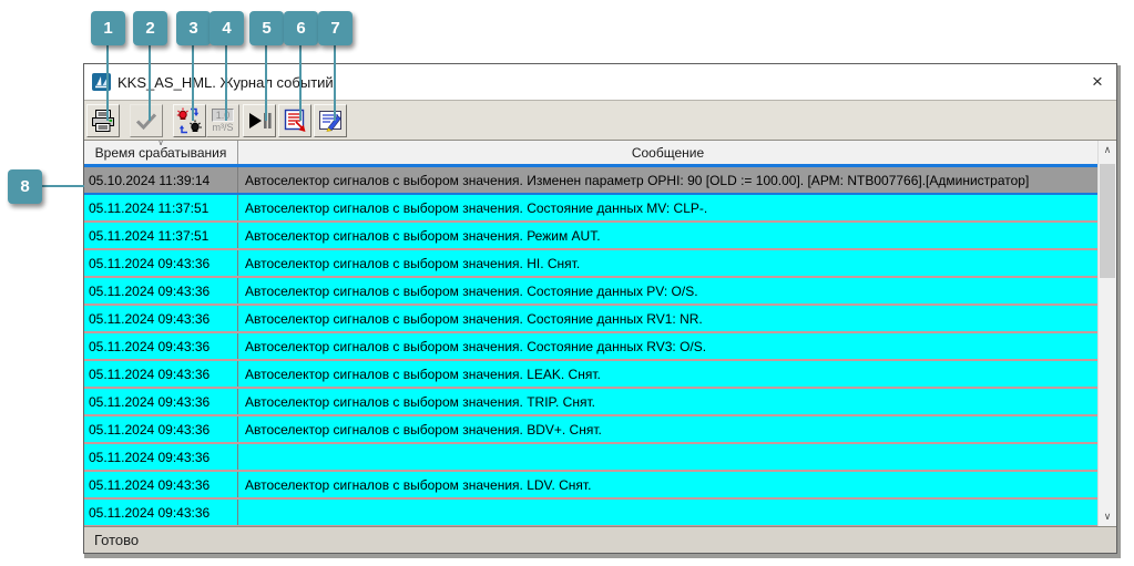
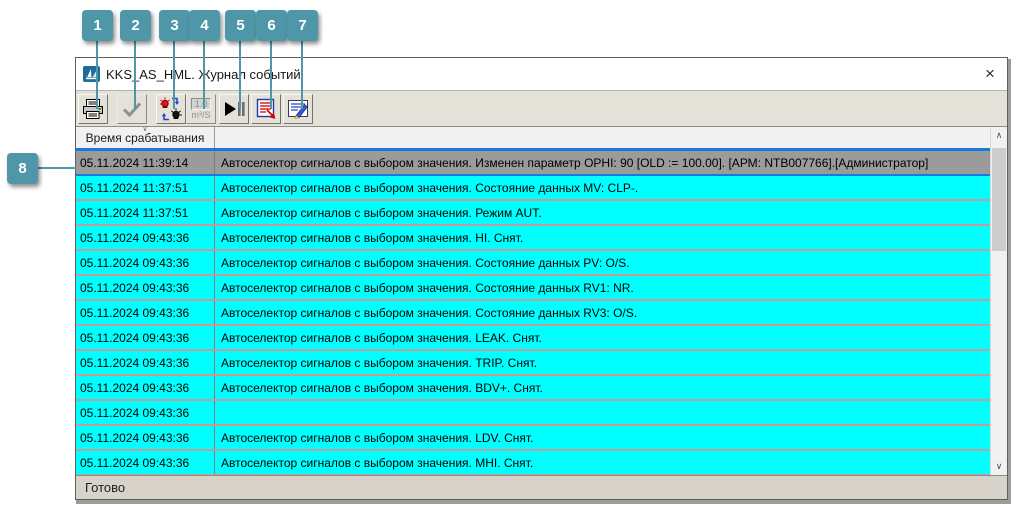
  1
  2
  3
  4
  5
  6
  7
  8
  KKSAS_HML.урнал событий
  ×
  m³/S
  ∨
  Время срабатывания
- Сообщение
- 05.10.2024 11:39:14
+ 05.11.2024 11:39:14
  Автоселектор сигналов с выбором значения. Изменен параметр OPHI: 90 [OLD := 100.00]. [АРМ: NTB007766].[Администратор]
  05.11.2024 11:37:51
  Автоселектор сигналов с выбором значения. Состояние данных MV: CLP-.
  05.11.2024 11:37:51
  Автоселектор сигналов с выбором значения. Режим AUT.
  05.11.2024 09:43:36
  Автоселектор сигналов с выбором значения. HI. Снят.
  05.11.2024 09:43:36
  Автоселектор сигналов с выбором значения. Состояние данных PV: O/S.
  05.11.2024 09:43:36
  Автоселектор сигналов с выбором значения. Состояние данных RV1: NR.
  05.11.2024 09:43:36
  Автоселектор сигналов с выбором значения. Состояние данных RV3: O/S.
  05.11.2024 09:43:36
  Автоселектор сигналов с выбором значения. LEAK. Снят.
  05.11.2024 09:43:36
  Автоселектор сигналов с выбором значения. TRIP. Снят.
  05.11.2024 09:43:36
  Автоселектор сигналов с выбором значения. BDV+. Снят.
  05.11.2024 09:43:36
  05.11.2024 09:43:36
  Автоселектор сигналов с выбором значения. LDV. Снят.
  05.11.2024 09:43:36
+ Автоселектор сигналов с выбором значения. MHI. Снят.
  ∧
  ∨
  Готово
